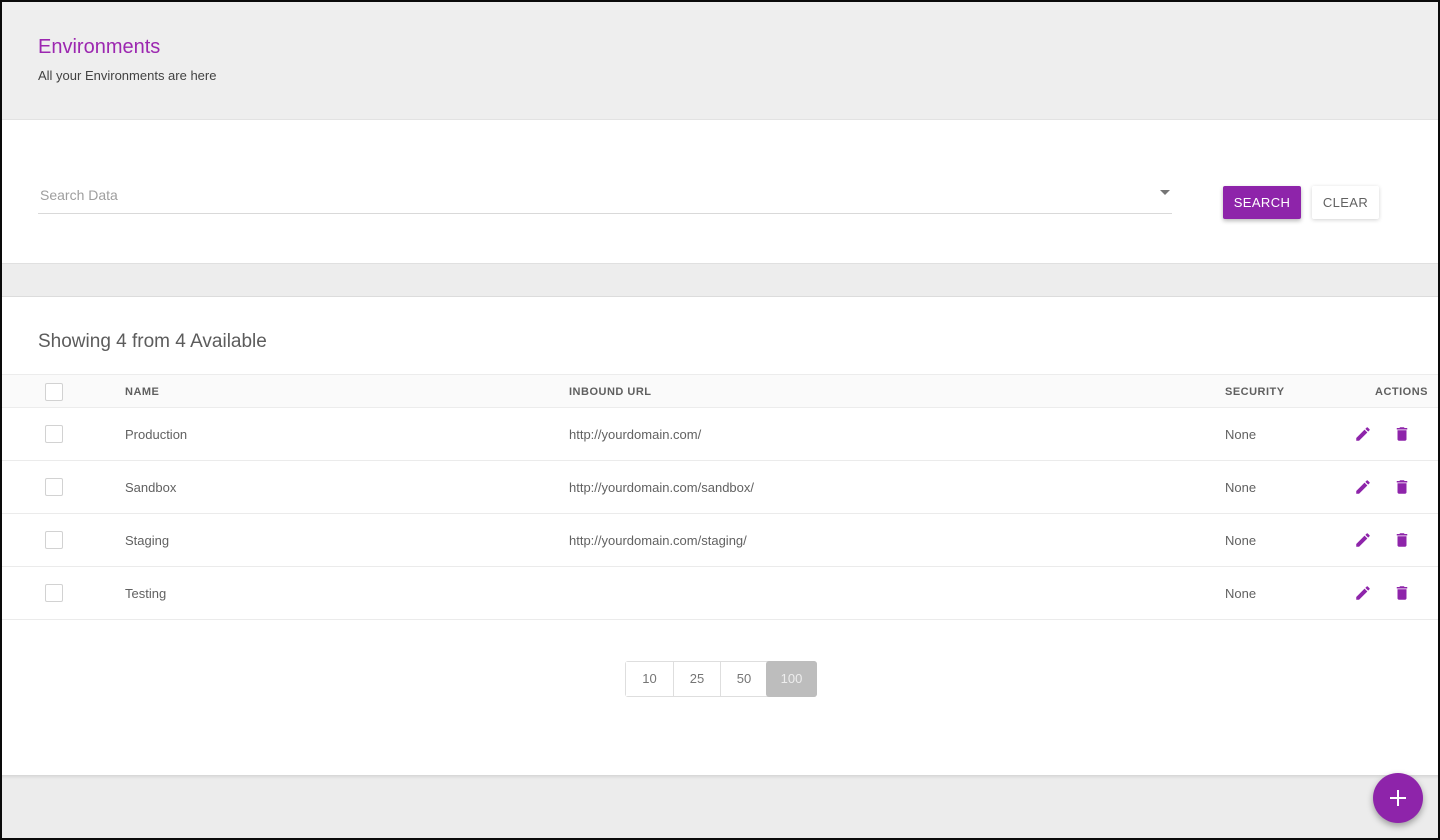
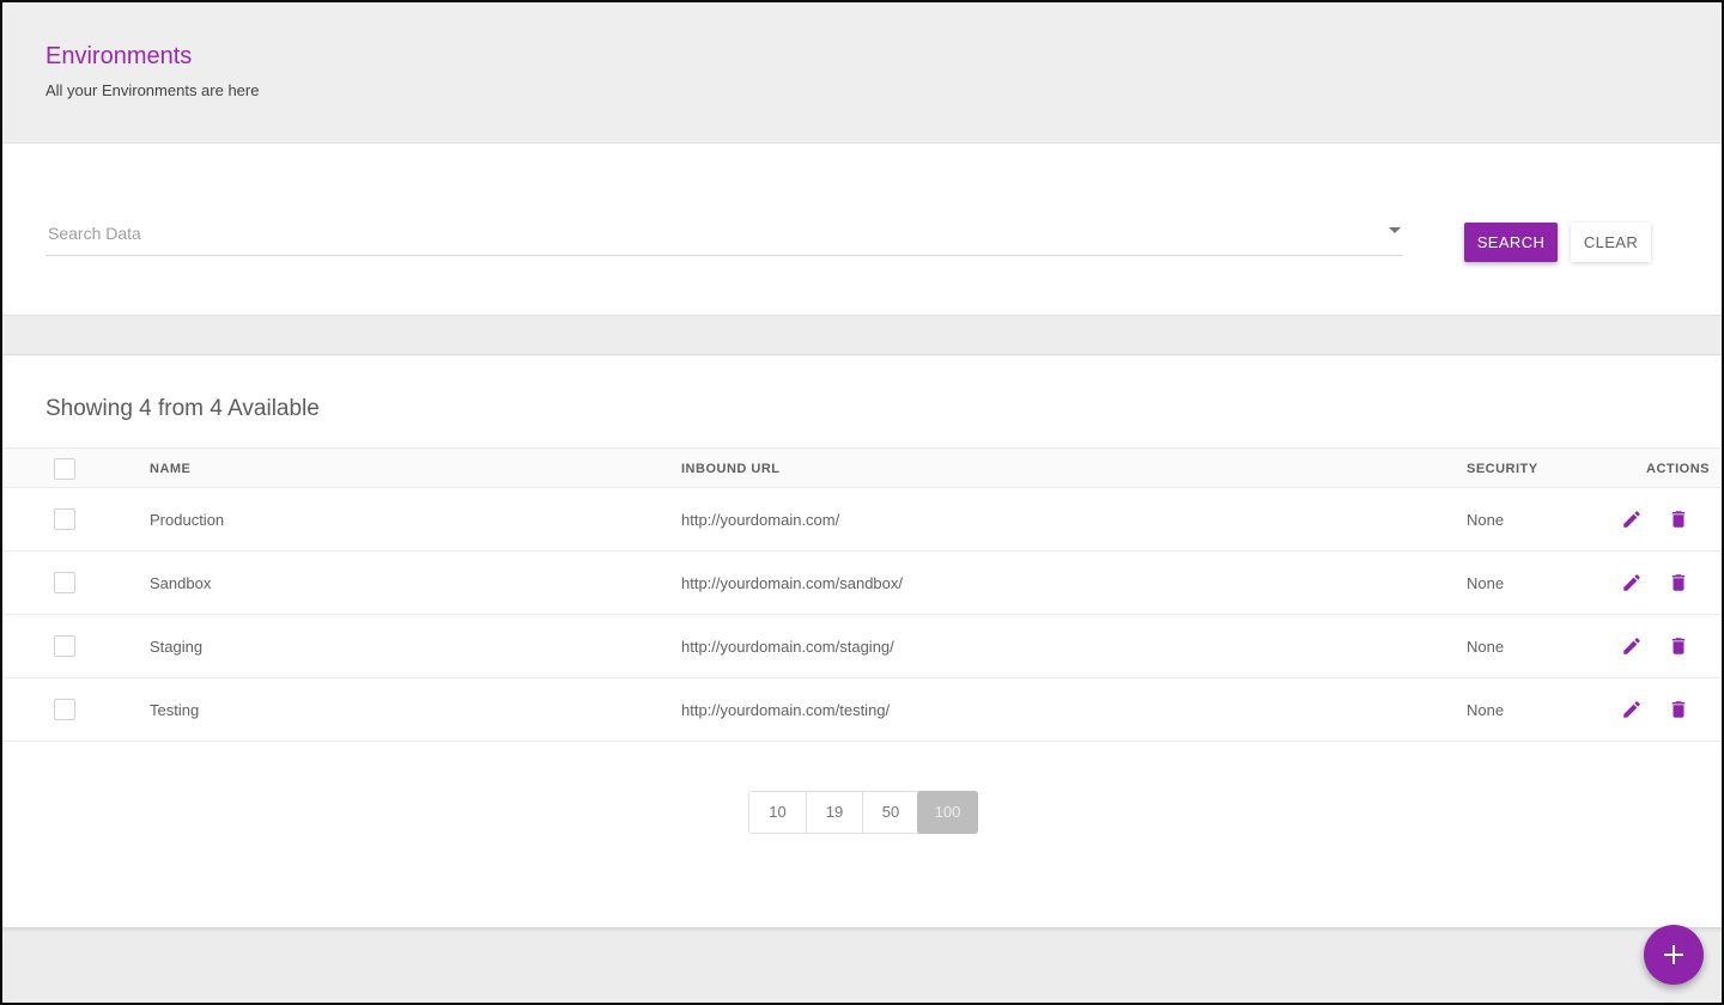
  Environments
  All your Environments are here
  Search Data
  SEARCH
  CLEAR
  Showing 4 from 4 Available
  NAME
  INBOUND URL
  SECURITY
  ACTIONS
  Production
  http://yourdomain.com/
  None
  Sandbox
  http://yourdomain.com/sandbox/
  None
  Staging
  http://yourdomain.com/staging/
  None
  Testing
+ http://yourdomain.com/testing/
  None
  10
- 25
+ 19
  50
  100
